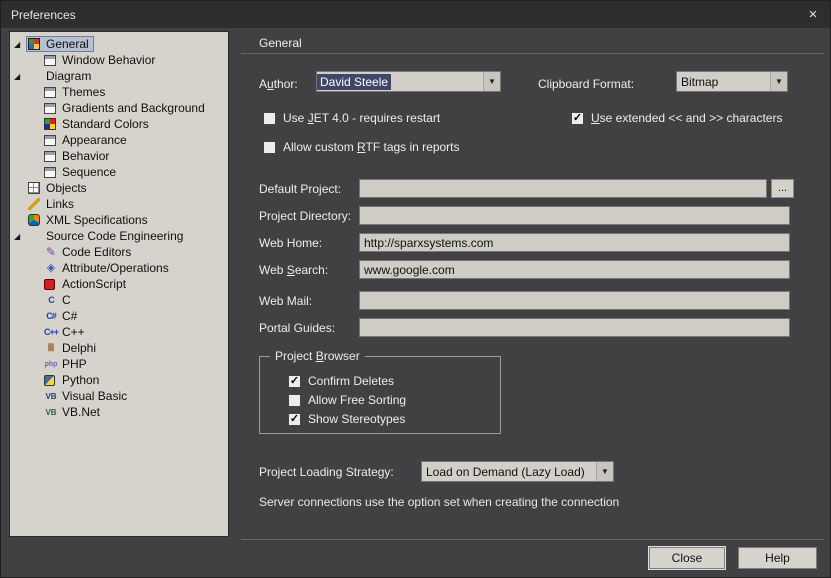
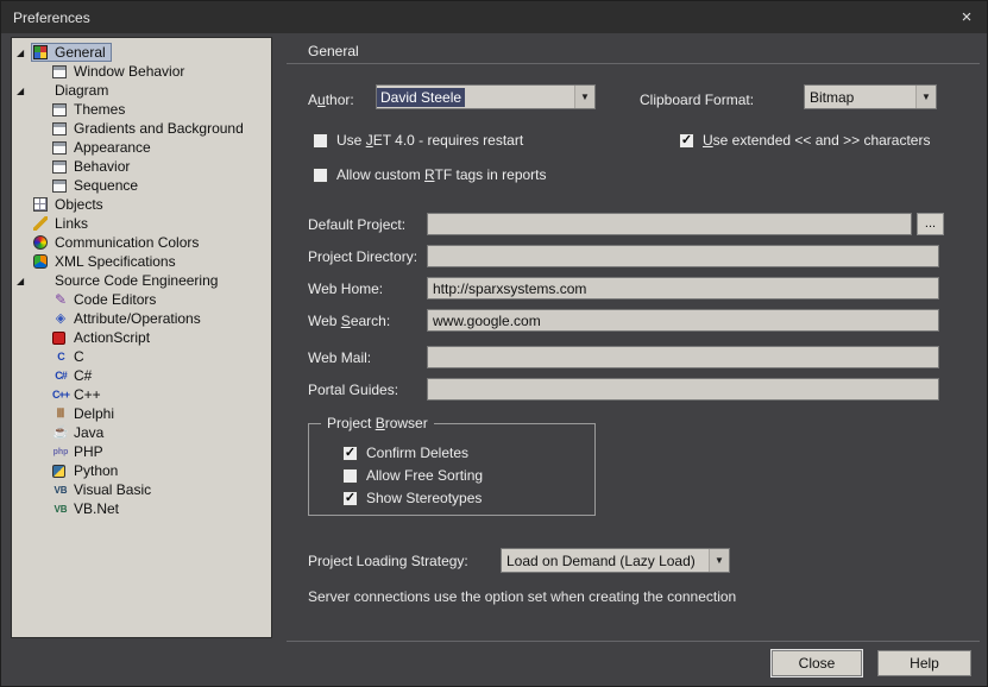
  Preferences
  ×
  ◢
  General
  Window Behavior
  ◢
  Diagram
  Themes
  Gradients and Background
- Standard Colors
  Appearance
  Behavior
  Sequence
  Objects
  Links
+ Communication Colors
  XML Specifications
  ◢
  Source Code Engineering
  ✎
  Code Editors
  ◈
  Attribute/Operations
  ActionScript
  C
  C
  C#
  C#
  C++
  C++
  Ⅲ
  Delphi
+ ☕
+ Java
  PHP
  Python
  VB
  Visual Basic
  VB
  VB.Net
  General
  Author:
  David Steele
  ▼
  Clipboard Format:
  Bitmap
  ▼
  Use JET 4.0 - requires restart
  ✓
  Use extended << and >> characters
  Allow custom RTF tags in reports
  Default Project:
  ...
  Project Directory:
  Web Home:
  http://sparxsystems.com
  Web Search:
  www.google.com
  Web Mail:
  Portal Guides:
  Project Browser
  ✓
  Confirm Deletes
  Allow Free Sorting
  ✓
  Show Stereotypes
  Project Loading Strategy:
  Load on Demand (Lazy Load)
  ▼
  Server connections use the option set when creating the connection
  Close
  Help
